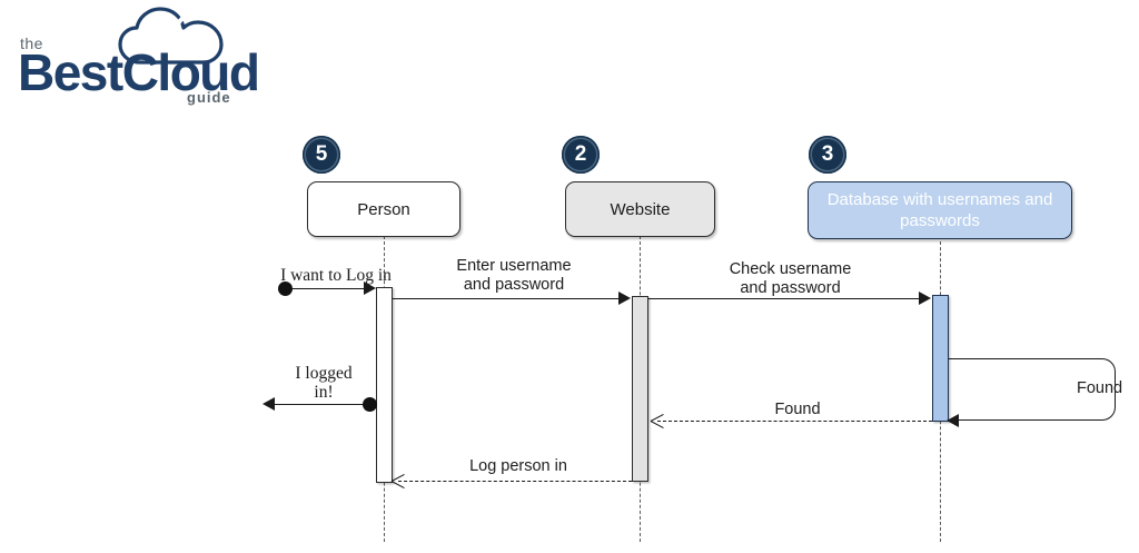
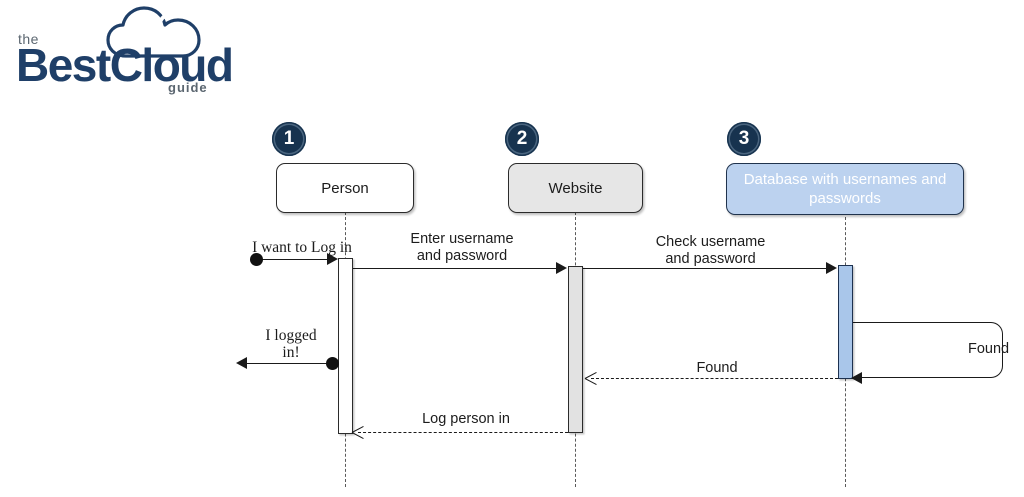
  the
  BestCloud
  guide
- 5
+ 1
  Person
  2
  Website
  3
  Database with usernames and passwords
  I want to Log in
  Enter username
  and password
  Check username
  and password
  Found
  I logged
  in!
  Found
  Log person in
